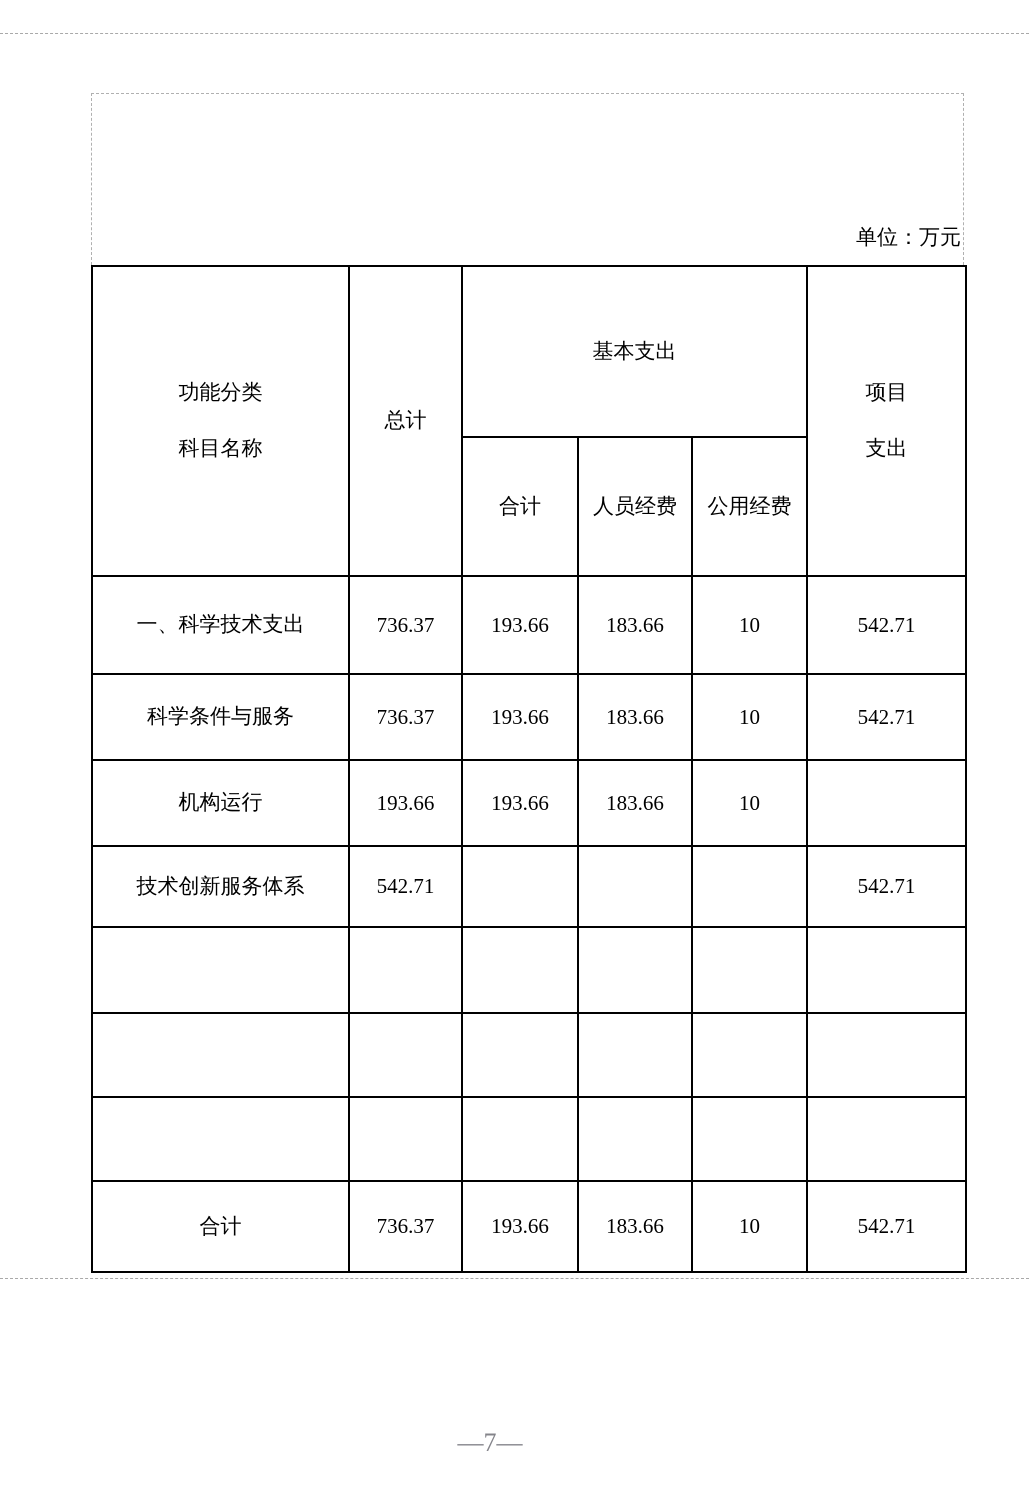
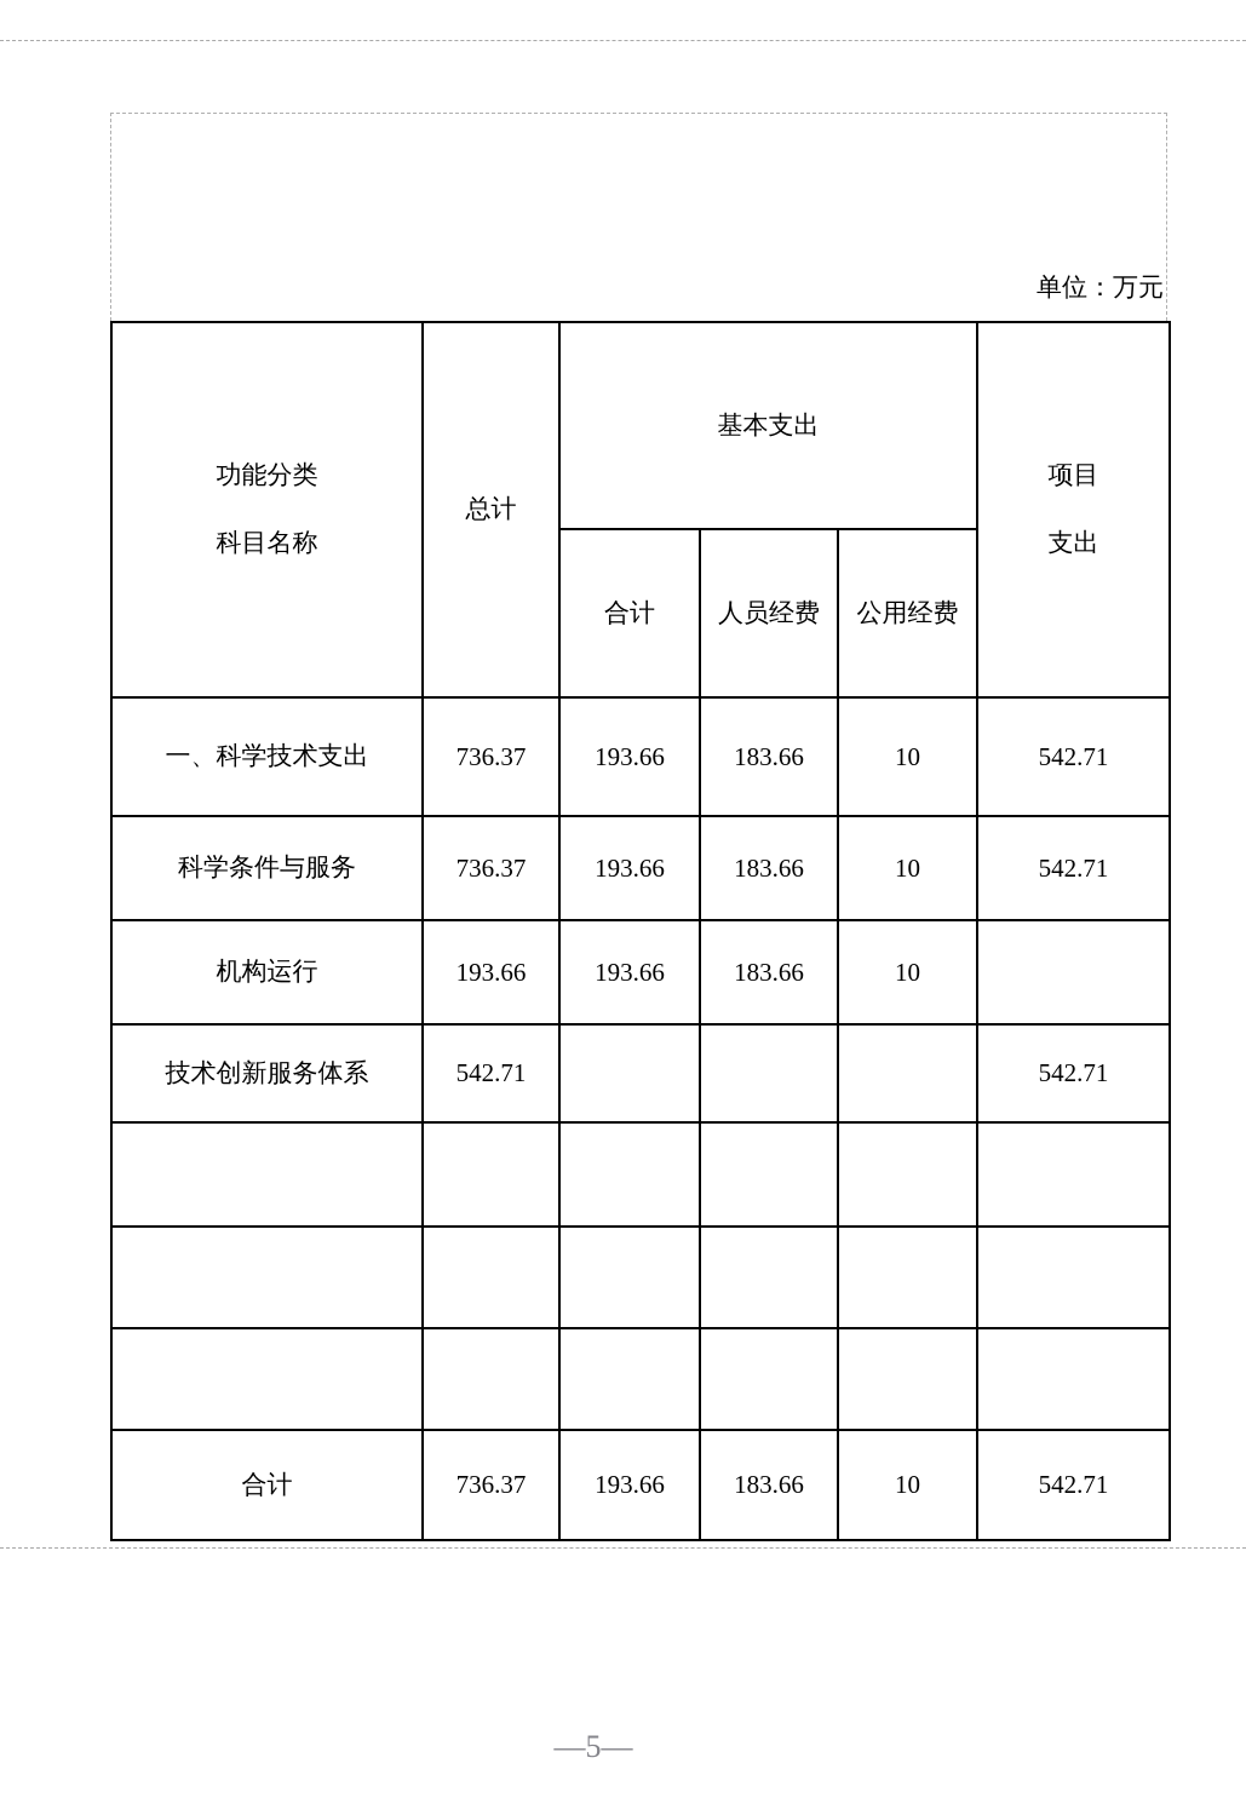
  单位：万元
  功能分类 科目名称	总计	基本支出	项目 支出
  合计	人员经费	公用经费
  一、科学技术支出	736.37	193.66	183.66	10	542.71
  科学条件与服务	736.37	193.66	183.66	10	542.71
  机构运行	193.66	193.66	183.66	10
  技术创新服务体系	542.71				542.71
  合计	736.37	193.66	183.66	10	542.71
- —7—
+ —5—
